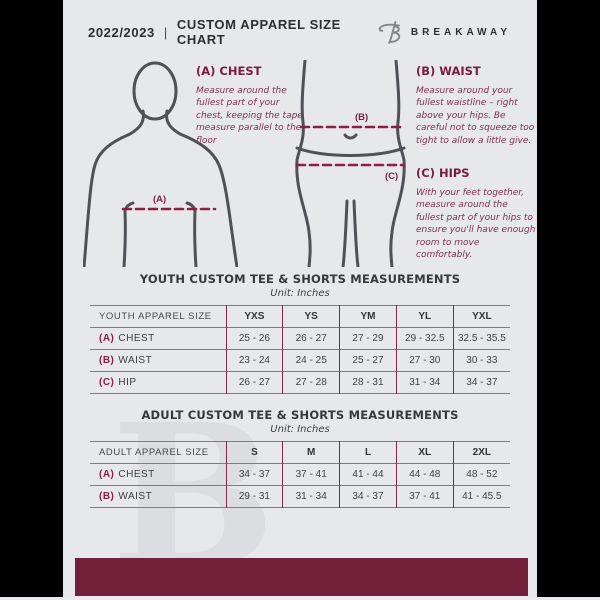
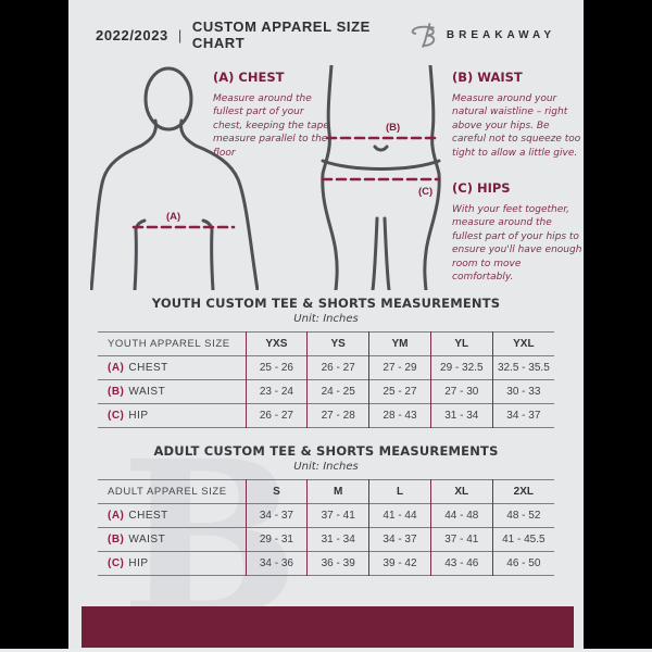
  B
  2022/2023
  |
  CUSTOM APPAREL SIZE CHART
  BREAKAWAY
  (A)
  (B)
  (C)
  (A) CHEST
  Measure around the fullest part of your chest, keeping the tape measure parallel to the floor
  (B) WAIST
- Measure around your fullest waistline – right above your hips. Be careful not to squeeze too tight to allow a little give.
+ Measure around your natural waistline – right above your hips. Be careful not to squeeze too tight to allow a little give.
  (C) HIPS
  With your feet together, measure around the fullest part of your hips to ensure you'll have enough room to move comfortably.
  YOUTH CUSTOM TEE & SHORTS MEASUREMENTS
  Unit: Inches
  YOUTH APPAREL SIZE	YXS	YS	YM	YL	YXL
  (A) CHEST	25 - 26	26 - 27	27 - 29	29 - 32.5	32.5 - 35.5
  (B) WAIST	23 - 24	24 - 25	25 - 27	27 - 30	30 - 33
- (C) HIP	26 - 27	27 - 28	28 - 31	31 - 34	34 - 37
+ (C) HIP	26 - 27	27 - 28	28 - 43	31 - 34	34 - 37
  ADULT CUSTOM TEE & SHORTS MEASUREMENTS
  Unit: Inches
  ADULT APPAREL SIZE	S	M	L	XL	2XL
  (A) CHEST	34 - 37	37 - 41	41 - 44	44 - 48	48 - 52
  (B) WAIST	29 - 31	31 - 34	34 - 37	37 - 41	41 - 45.5
+ (C) HIP	34 - 36	36 - 39	39 - 42	43 - 46	46 - 50
